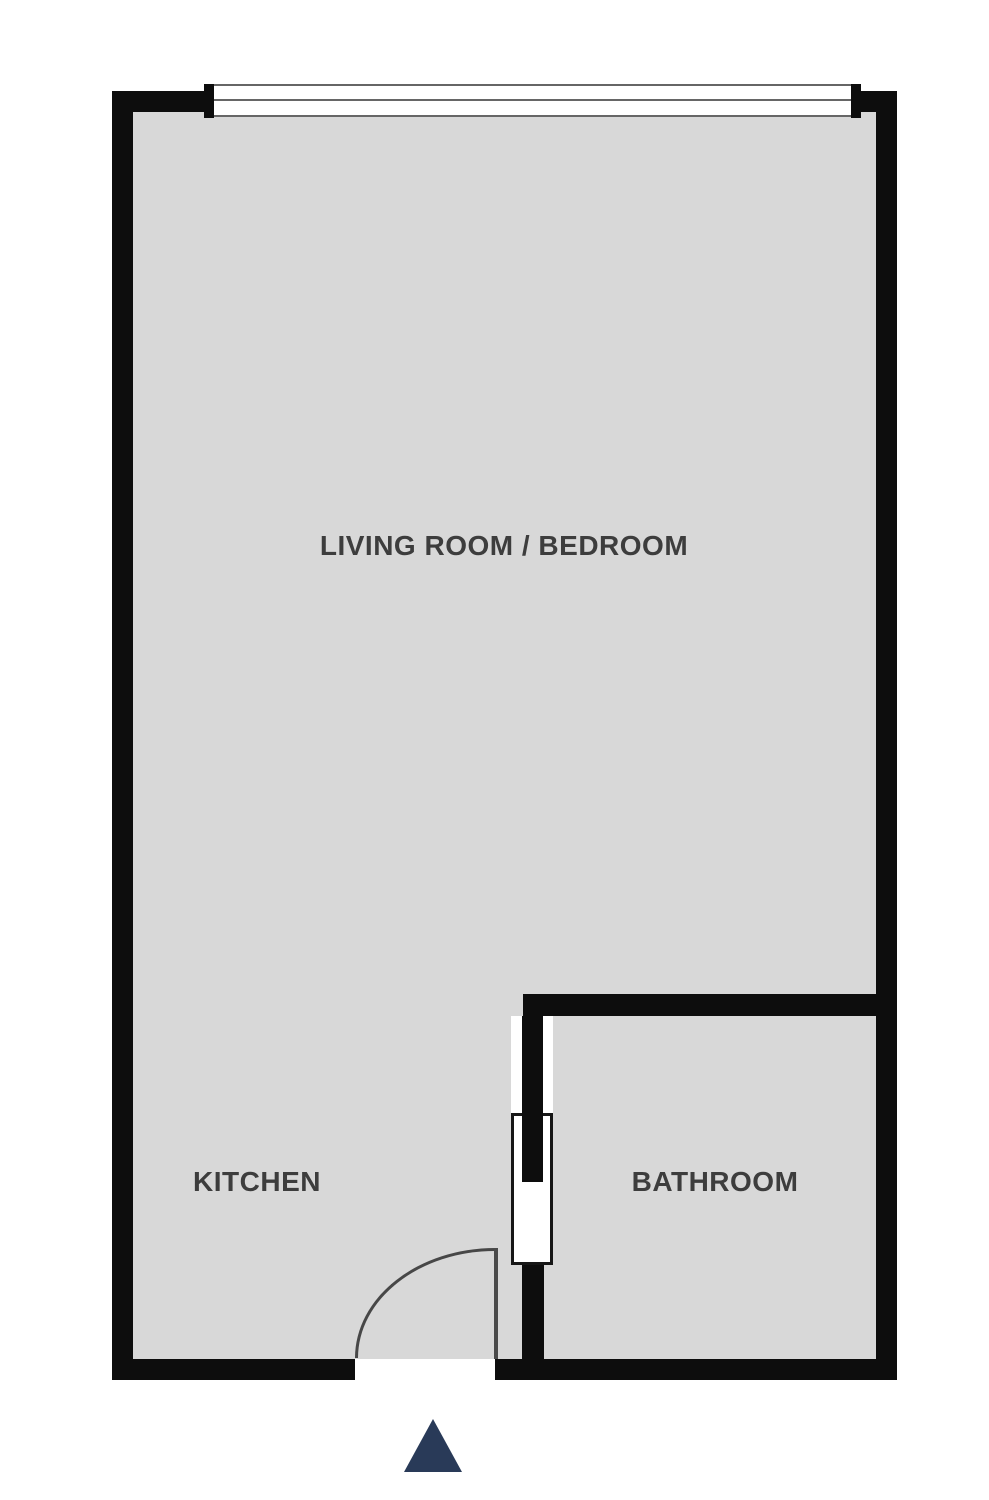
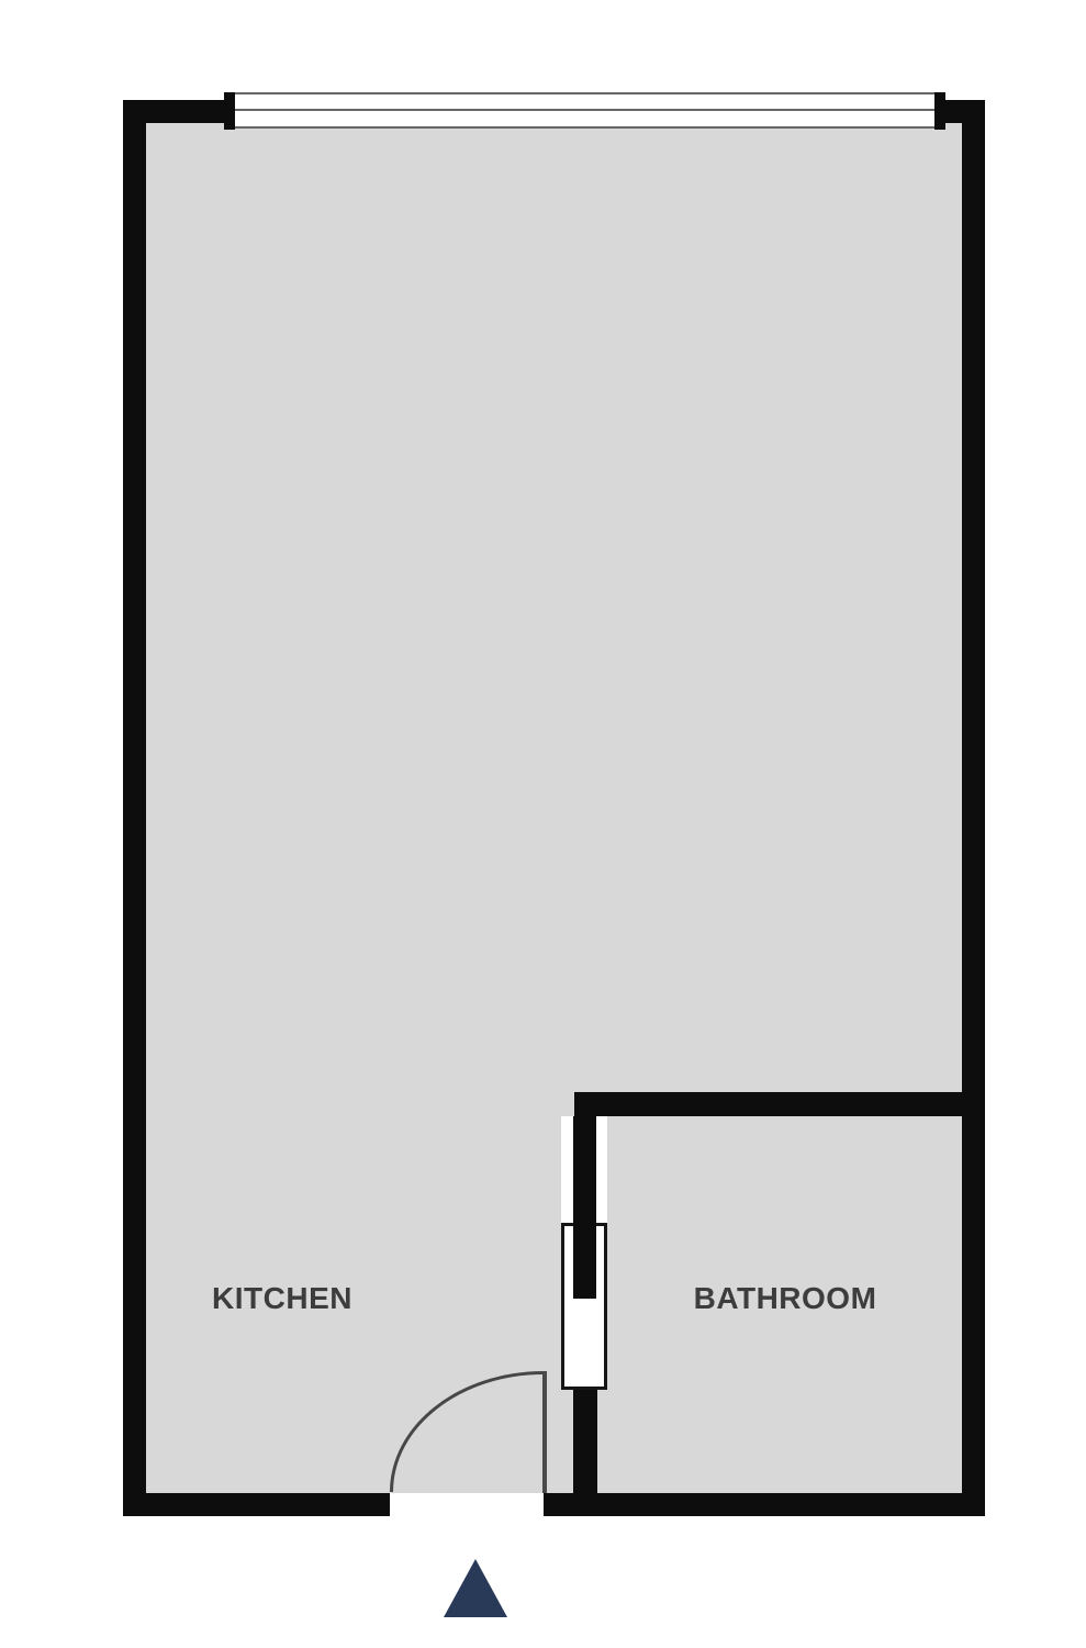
- LIVING ROOM / BEDROOM
  KITCHEN
  BATHROOM
